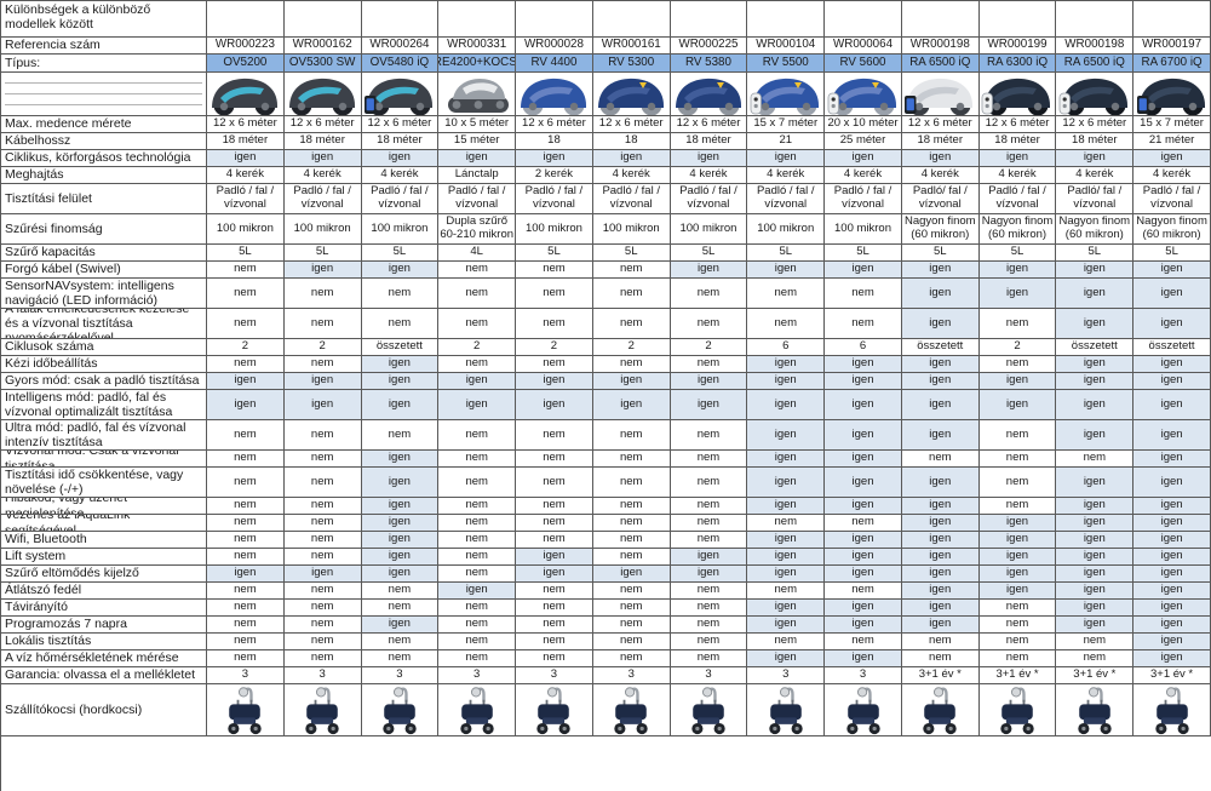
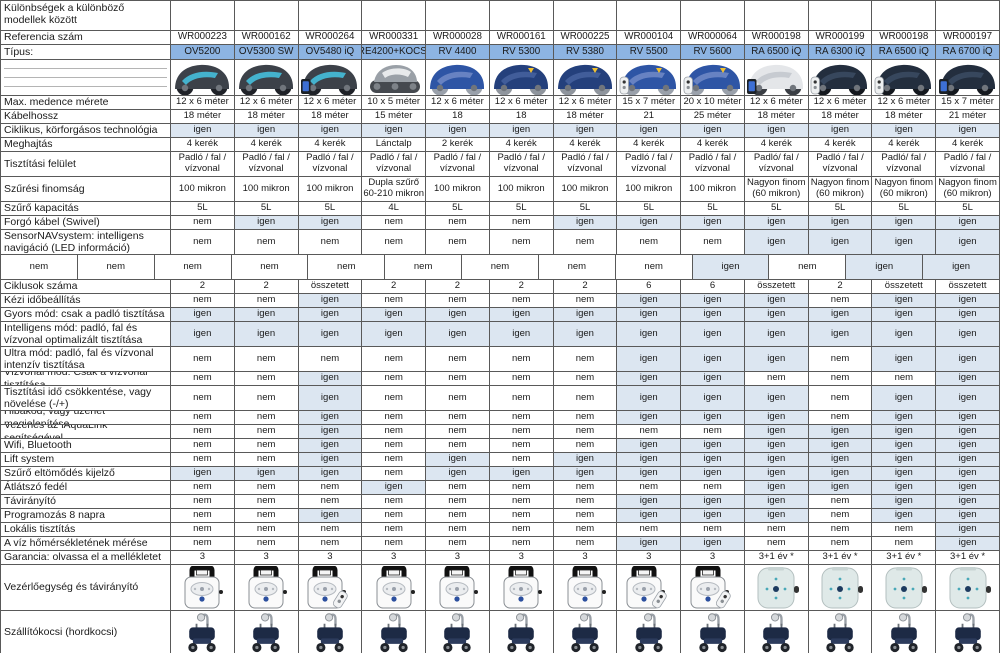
  Különbségek a különböző modellek között
  Referencia szám
  WR000223
  WR000162
  WR000264
  WR000331
  WR000028
  WR000161
  WR000225
  WR000104
  WR000064
  WR000198
  WR000199
  WR000198
  WR000197
  Típus:
  OV5200
  OV5300 SW
  OV5480 iQ
  RE4200+KOCS
  RV 4400
  RV 5300
  RV 5380
  RV 5500
  RV 5600
  RA 6500 iQ
  RA 6300 iQ
  RA 6500 iQ
  RA 6700 iQ
  Max. medence mérete
  12 x 6 méter
  12 x 6 méter
  12 x 6 méter
  10 x 5 méter
  12 x 6 méter
  12 x 6 méter
  12 x 6 méter
  15 x 7 méter
  20 x 10 méter
  12 x 6 méter
  12 x 6 méter
  12 x 6 méter
  15 x 7 méter
  Kábelhossz
  18 méter
  18 méter
  18 méter
  15 méter
  18
  18
  18 méter
  21
  25 méter
  18 méter
  18 méter
  18 méter
  21 méter
  Ciklikus, körforgásos technológia
  igen
  igen
  igen
  igen
  igen
  igen
  igen
  igen
  igen
  igen
  igen
  igen
  igen
  Meghajtás
  4 kerék
  4 kerék
  4 kerék
  Lánctalp
  2 kerék
  4 kerék
  4 kerék
  4 kerék
  4 kerék
  4 kerék
  4 kerék
  4 kerék
  4 kerék
  Tisztítási felület
  Padló / fal / vízvonal
  Padló / fal / vízvonal
  Padló / fal / vízvonal
  Padló / fal / vízvonal
  Padló / fal / vízvonal
  Padló / fal / vízvonal
  Padló / fal / vízvonal
  Padló / fal / vízvonal
  Padló / fal / vízvonal
  Padló/ fal / vízvonal
  Padló / fal / vízvonal
  Padló/ fal / vízvonal
  Padló / fal / vízvonal
  Szűrési finomság
  100 mikron
  100 mikron
  100 mikron
  Dupla szűrő 60-210 mikron
  100 mikron
  100 mikron
  100 mikron
  100 mikron
  100 mikron
  Nagyon finom (60 mikron)
  Nagyon finom (60 mikron)
  Nagyon finom (60 mikron)
  Nagyon finom (60 mikron)
  Szűrő kapacitás
  5L
  5L
  5L
  4L
  5L
  5L
  5L
  5L
  5L
  5L
  5L
  5L
  5L
  Forgó kábel (Swivel)
  nem
  igen
  igen
  nem
  nem
  nem
  igen
  igen
  igen
  igen
  igen
  igen
  igen
  SensorNAVsystem: intelligens navigáció (LED információ)
  nem
  nem
  nem
  nem
  nem
  nem
  nem
  nem
  nem
  igen
  igen
  igen
  igen
- A falak emelkedésének kezelése és a vízvonal tisztítása nyomásérzékelővel
  nem
  nem
  nem
  nem
  nem
  nem
  nem
  nem
  nem
  igen
  nem
  igen
  igen
  Ciklusok száma
  2
  2
  összetett
  2
  2
  2
  2
  6
  6
  összetett
  2
  összetett
  összetett
  Kézi időbeállítás
  nem
  nem
  igen
  nem
  nem
  nem
  nem
  igen
  igen
  igen
  nem
  igen
  igen
  Gyors mód: csak a padló tisztítása
  igen
  igen
  igen
  igen
  igen
  igen
  igen
  igen
  igen
  igen
  igen
  igen
  igen
  Intelligens mód: padló, fal és vízvonal optimalizált tisztítása
  igen
  igen
  igen
  igen
  igen
  igen
  igen
  igen
  igen
  igen
  igen
  igen
  igen
  Ultra mód: padló, fal és vízvonal intenzív tisztítása
  nem
  nem
  nem
  nem
  nem
  nem
  nem
  igen
  igen
  igen
  nem
  igen
  igen
  Vízvonal mód: Csak a vízvonal tisztítása
  nem
  nem
  igen
  nem
  nem
  nem
  nem
  igen
  igen
  nem
  nem
  nem
  igen
  Tisztítási idő csökkentése, vagy növelése (-/+)
  nem
  nem
  igen
  nem
  nem
  nem
  nem
  igen
  igen
  igen
  nem
  igen
  igen
  Hibakód, vagy üzenet megjelenítése
  nem
  nem
  igen
  nem
  nem
  nem
  nem
  igen
  igen
  igen
  nem
  igen
  igen
  Vezérlés az iAquaLink segítségével
  nem
  nem
  igen
  nem
  nem
  nem
  nem
  nem
  nem
  igen
  igen
  igen
  igen
  Wifi, Bluetooth
  nem
  nem
  igen
  nem
  nem
  nem
  nem
  igen
  igen
  igen
  igen
  igen
  igen
  Lift system
  nem
  nem
  igen
  nem
  igen
  nem
  igen
  igen
  igen
  igen
  igen
  igen
  igen
  Szűrő eltömődés kijelző
  igen
  igen
  igen
  nem
  igen
  igen
  igen
  igen
  igen
  igen
  igen
  igen
  igen
  Átlátszó fedél
  nem
  nem
  nem
  igen
  nem
  nem
  nem
  nem
  nem
  igen
  igen
  igen
  igen
  Távirányító
  nem
  nem
  nem
  nem
  nem
  nem
  nem
  igen
  igen
  igen
  nem
  igen
  igen
- Programozás 7 napra
+ Programozás 8 napra
  nem
  nem
  igen
  nem
  nem
  nem
  nem
  igen
  igen
  igen
  nem
  igen
  igen
  Lokális tisztítás
  nem
  nem
  nem
  nem
  nem
  nem
  nem
  nem
  nem
  nem
  nem
  nem
  igen
  A víz hőmérsékletének mérése
  nem
  nem
  nem
  nem
  nem
  nem
  nem
  igen
  igen
  nem
  nem
  nem
  igen
  Garancia: olvassa el a mellékletet
  3
  3
  3
  3
  3
  3
  3
  3
  3
  3+1 év *
  3+1 év *
  3+1 év *
  3+1 év *
+ Vezérlőegység és távirányító
  Szállítókocsi (hordkocsi)
